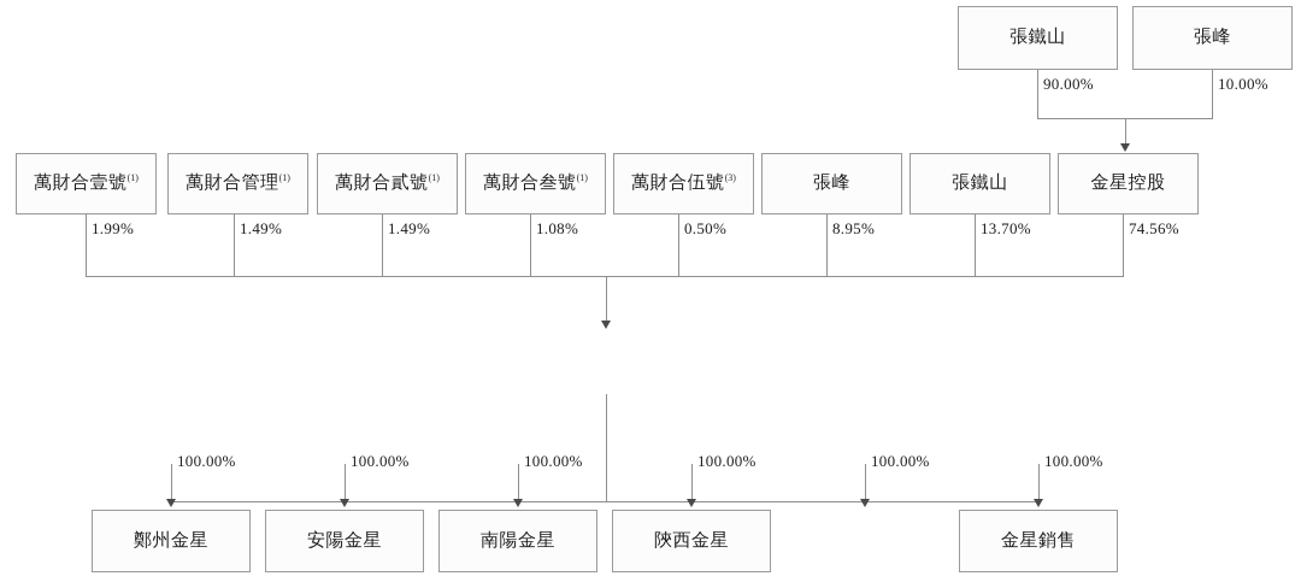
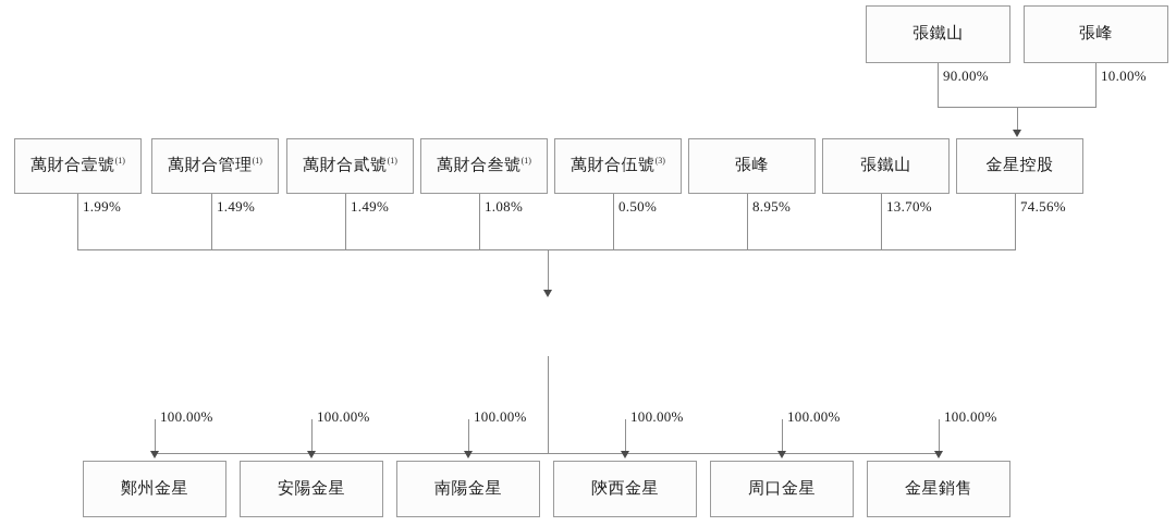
  張鐵山
  張峰
  90.00%
  10.00%
  萬財合壹號(1)
  萬財合管理(1)
  萬財合貳號(1)
  萬財合叁號(1)
  萬財合伍號(3)
  張峰
  張鐵山
  金星控股
  1.99%
  1.49%
  1.49%
  1.08%
  0.50%
  8.95%
  13.70%
  74.56%
  100.00%
  100.00%
  100.00%
  100.00%
  100.00%
  100.00%
  鄭州金星
  安陽金星
  南陽金星
  陝西金星
+ 周口金星
  金星銷售
